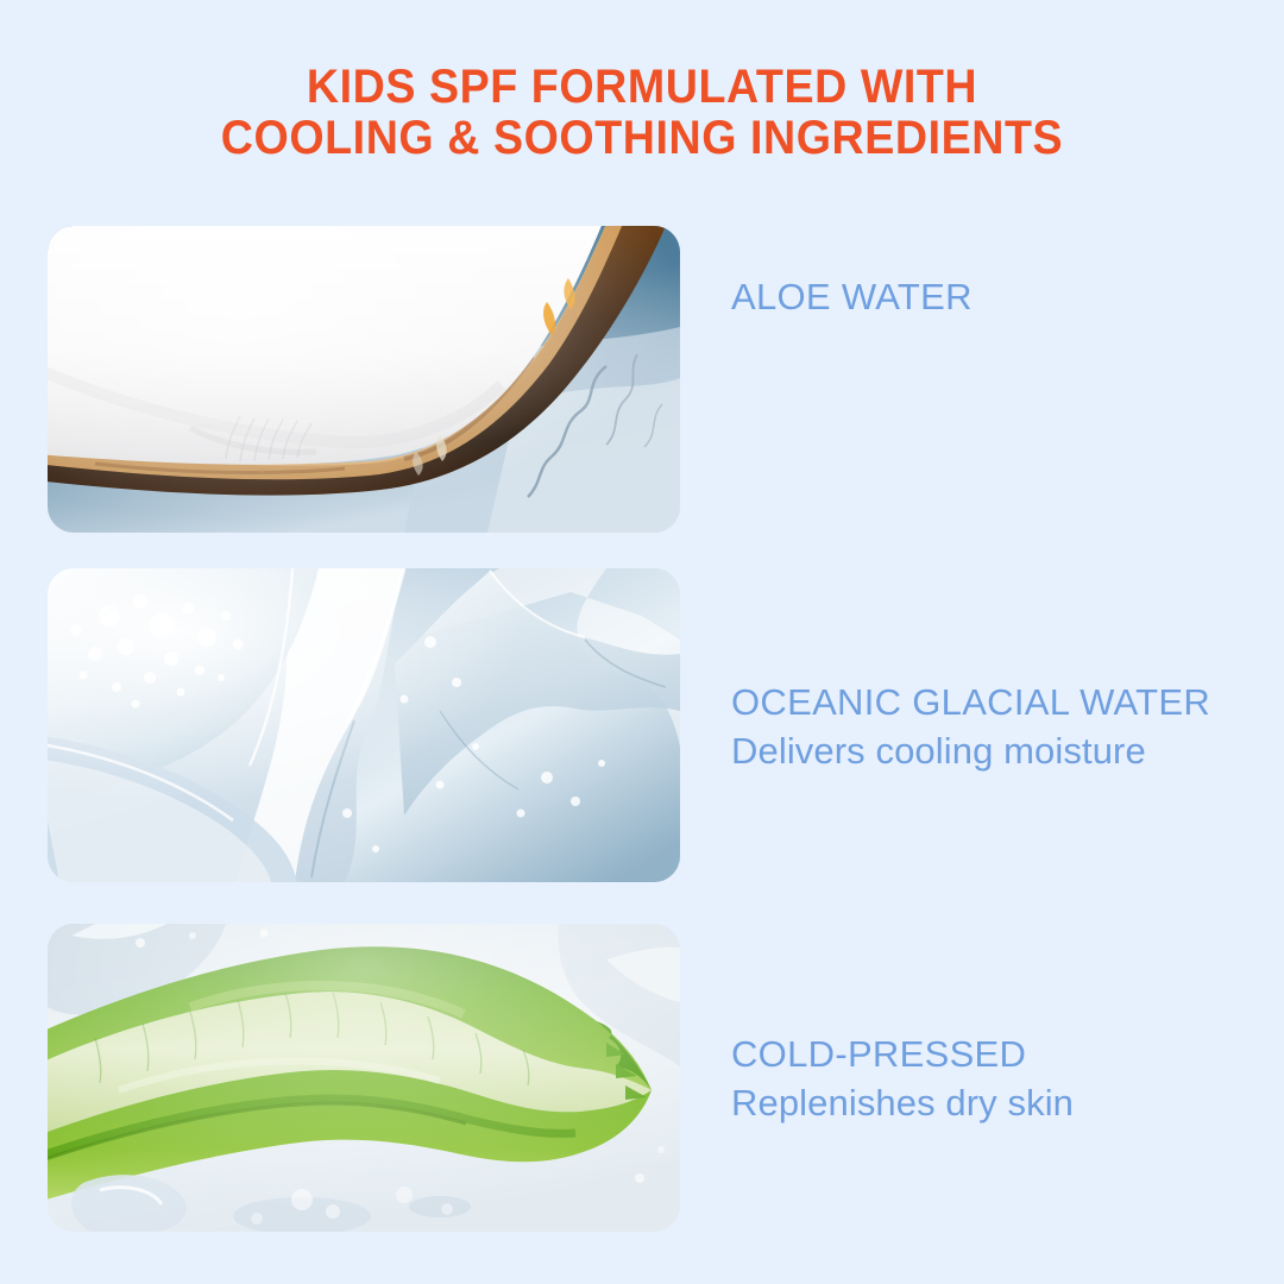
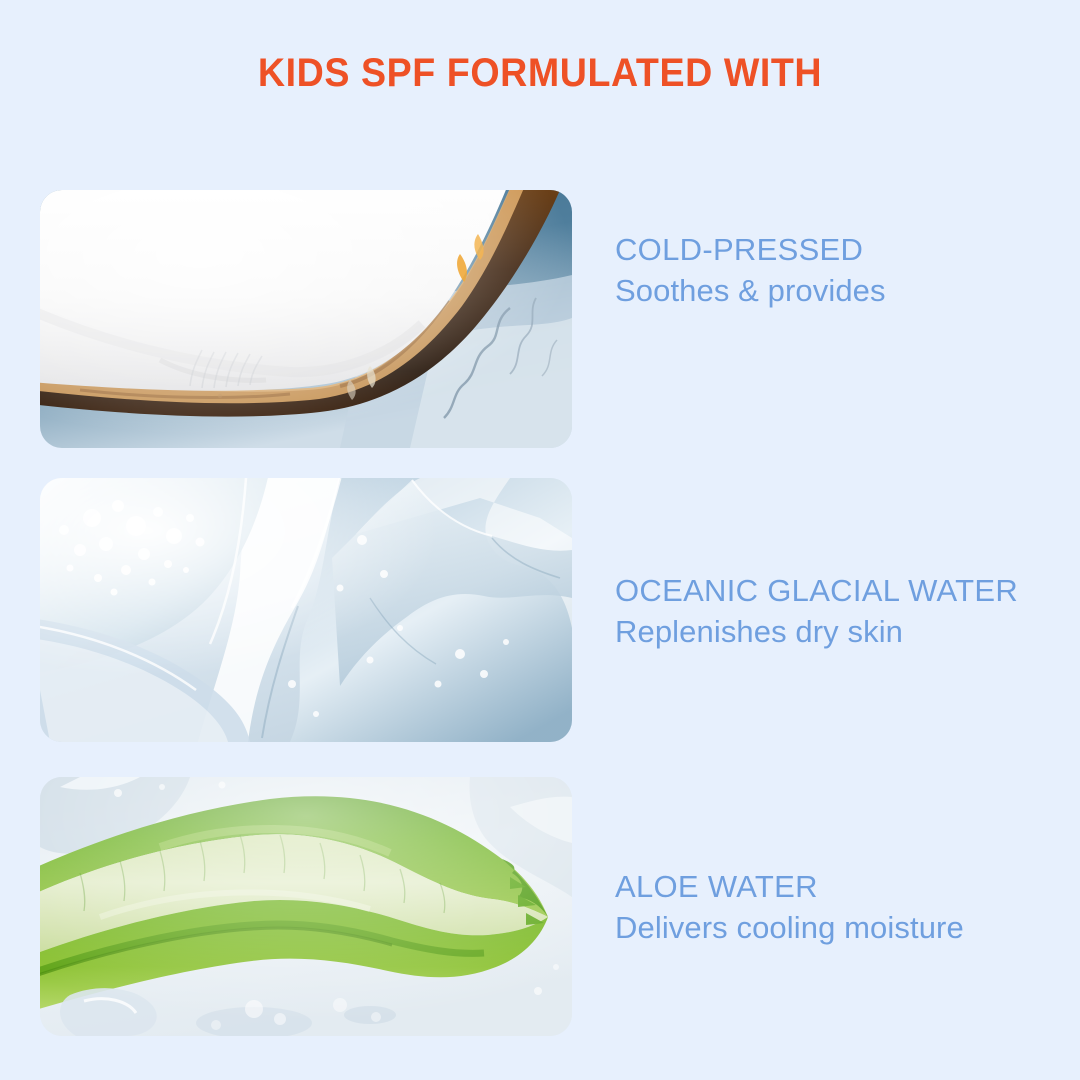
  KIDS SPF FORMULATED WITH
- COOLING & SOOTHING INGREDIENTS
- ALOE WATER
+ COLD-PRESSED
+ Soothes & provides
  OCEANIC GLACIAL WATER
- Delivers cooling moisture
+ Replenishes dry skin
- COLD-PRESSED
+ ALOE WATER
- Replenishes dry skin
+ Delivers cooling moisture
